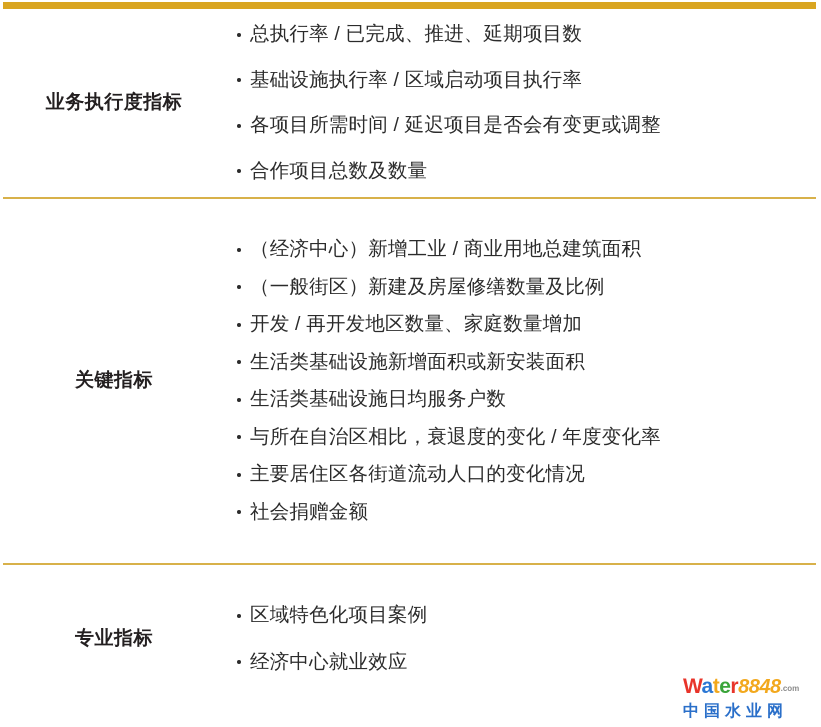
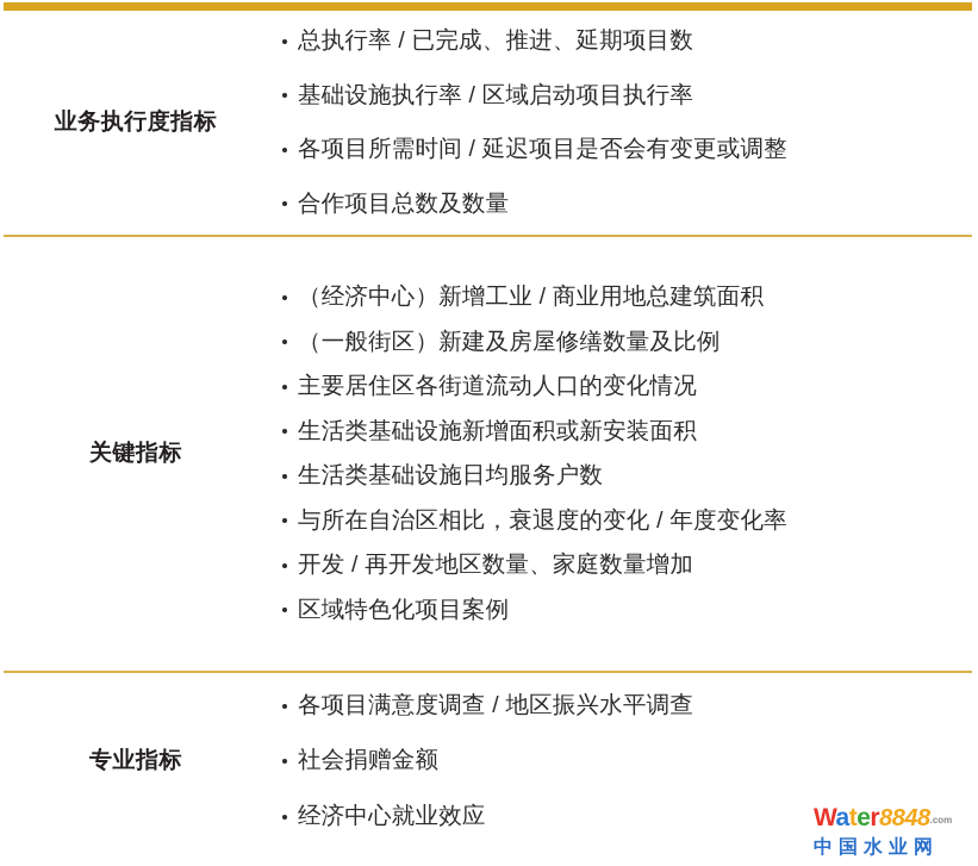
  业务执行度指标
  总执行率 / 已完成、推进、延期项目数
  基础设施执行率 / 区域启动项目执行率
  各项目所需时间 / 延迟项目是否会有变更或调整
  合作项目总数及数量
  关键指标
  （经济中心）新增工业 / 商业用地总建筑面积
  （一般街区）新建及房屋修缮数量及比例
- 开发 / 再开发地区数量、家庭数量增加
+ 主要居住区各街道流动人口的变化情况
  生活类基础设施新增面积或新安装面积
  生活类基础设施日均服务户数
  与所在自治区相比，衰退度的变化 / 年度变化率
- 主要居住区各街道流动人口的变化情况
+ 开发 / 再开发地区数量、家庭数量增加
- 社会捐赠金额
+ 区域特色化项目案例
  专业指标
+ 各项目满意度调查 / 地区振兴水平调查
- 区域特色化项目案例
+ 社会捐赠金额
  经济中心就业效应
  Water8848.com
  中国水业网
